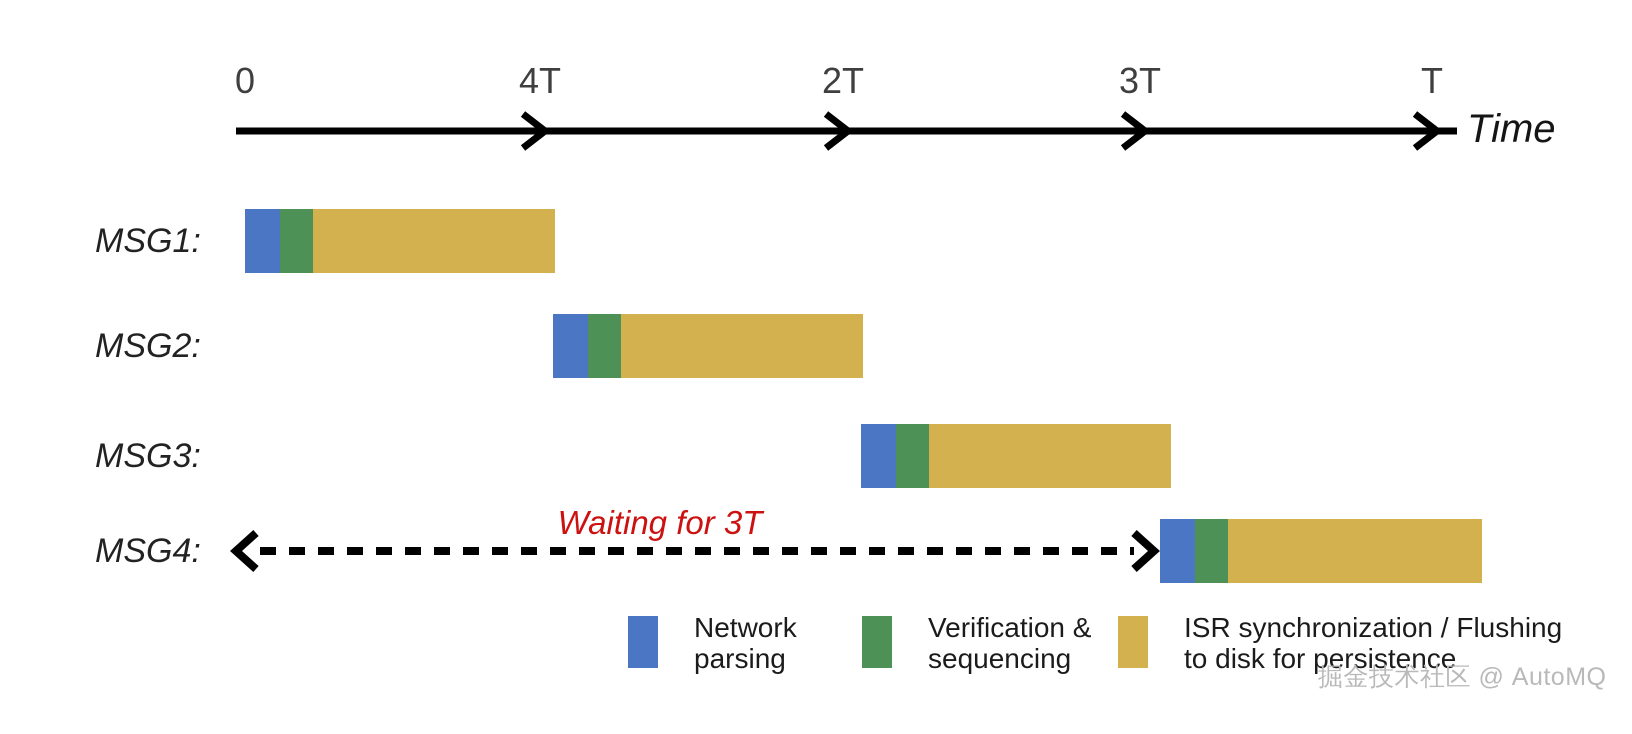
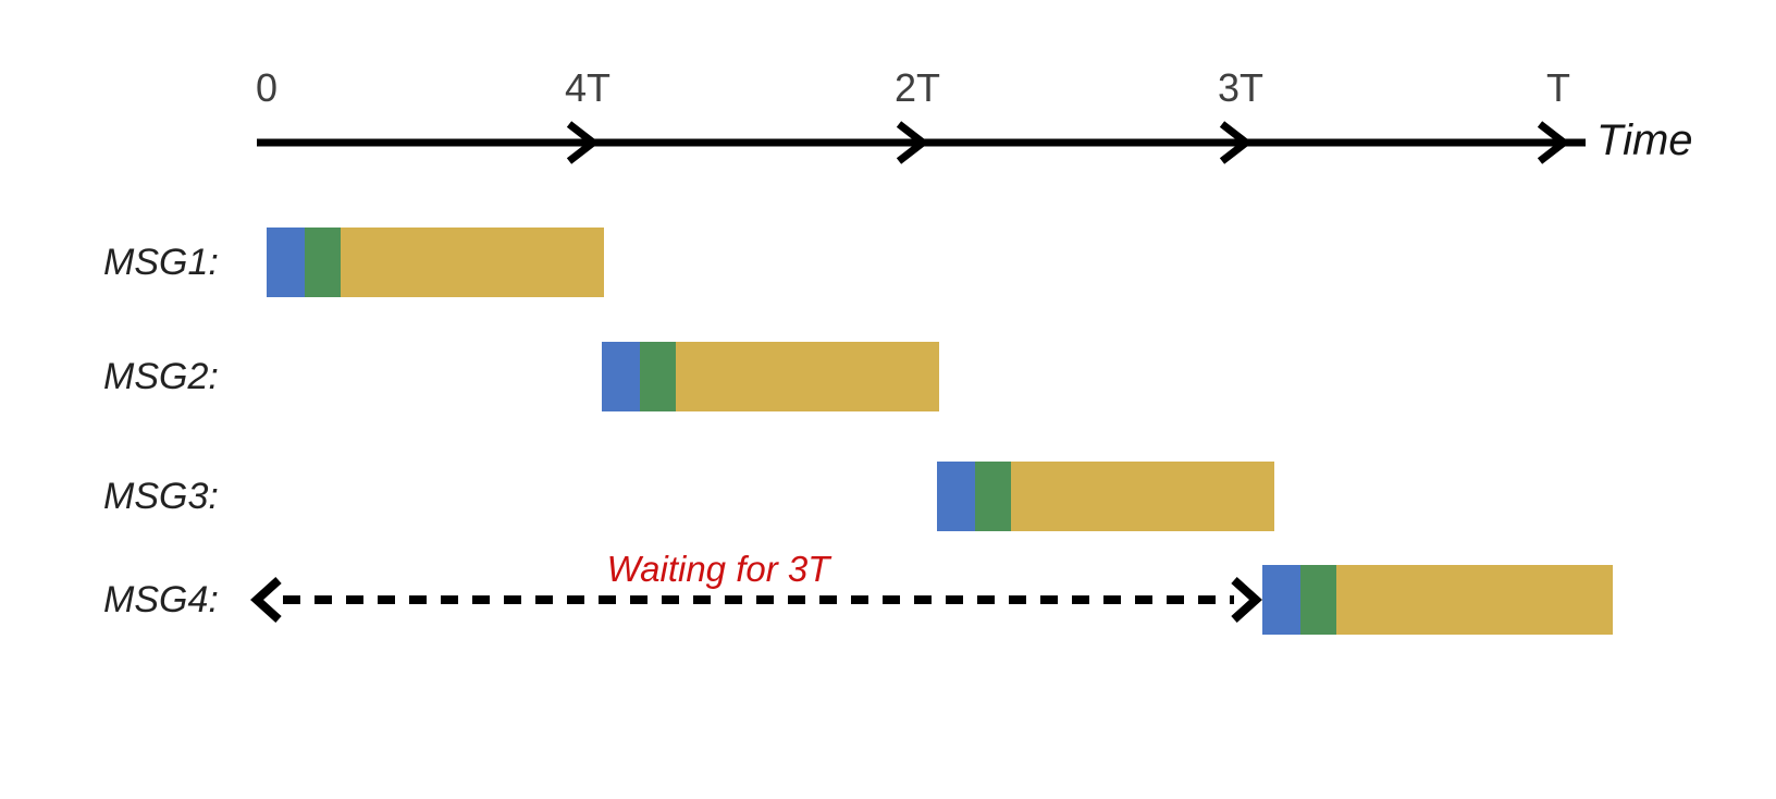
  0
  4T
  2T
  3T
  T
  Time
  MSG1:
  MSG2:
  MSG3:
  MSG4:
  Waiting for 3T
- Network
- parsing
- Verification &
- sequencing
- ISR synchronization / Flushing
- to disk for persistence
- 掘金技术社区 @ AutoMQ
